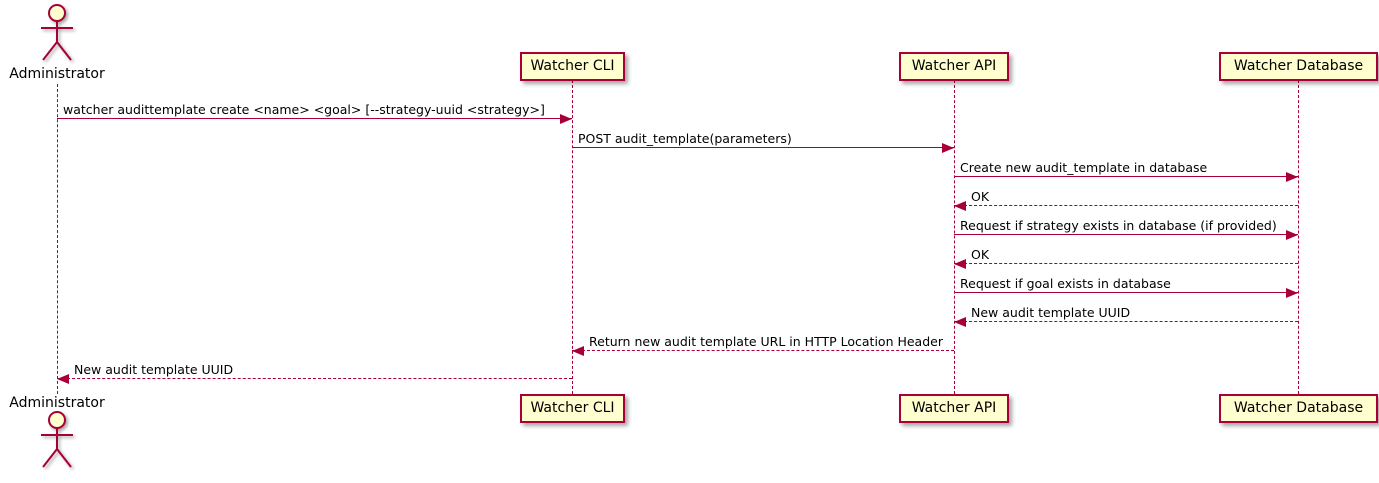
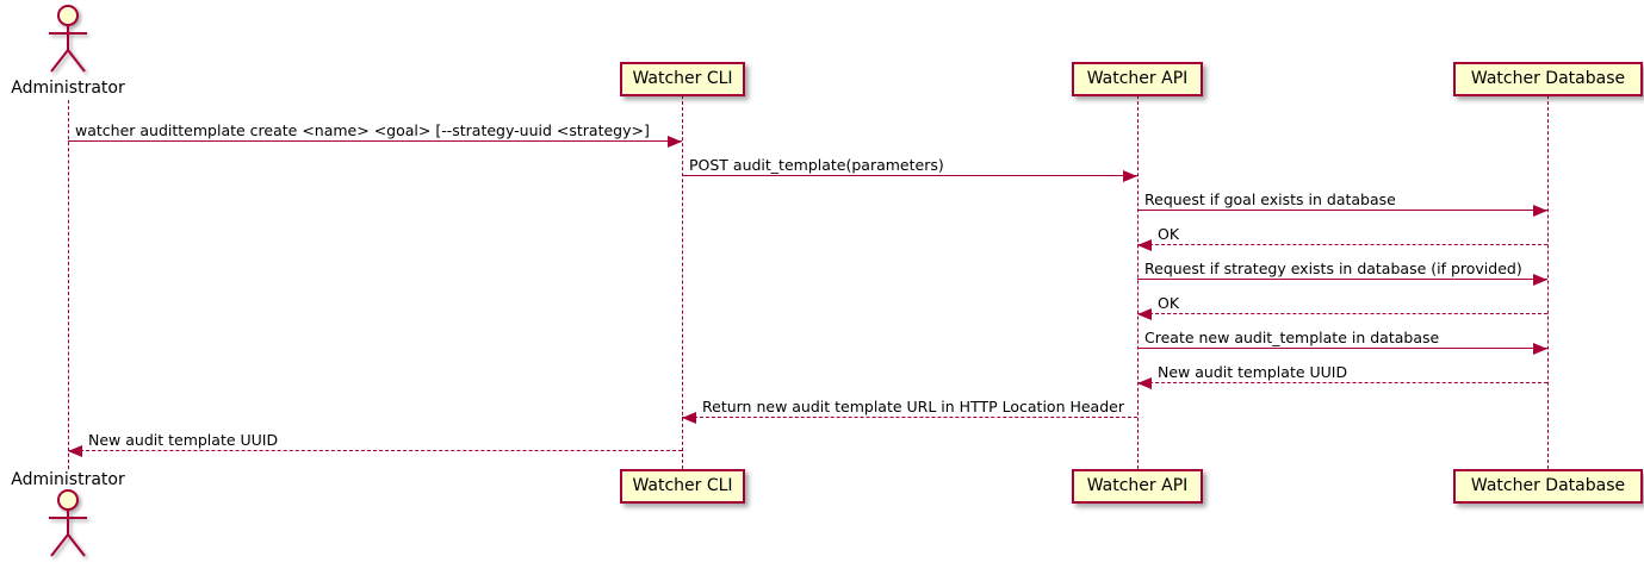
  Administrator
  Administrator
  Watcher CLI
  Watcher API
  Watcher Database
  Watcher CLI
  Watcher API
  Watcher Database
  watcher audittemplate create <name> <goal> [--strategy-uuid <strategy>]
  POST audit_template(parameters)
- Create new audit_template in database
+ Request if goal exists in database
  OK
  Request if strategy exists in database (if provided)
  OK
- Request if goal exists in database
+ Create new audit_template in database
  New audit template UUID
  Return new audit template URL in HTTP Location Header
  New audit template UUID
